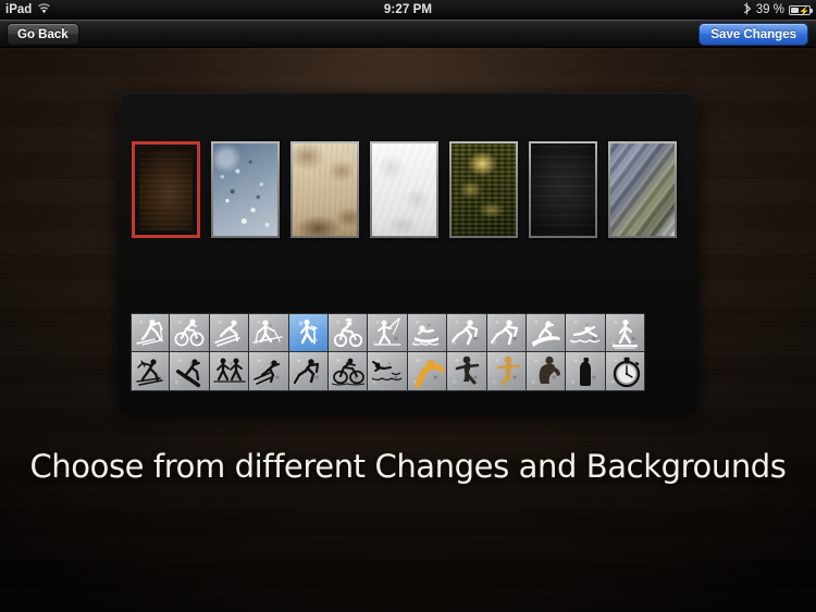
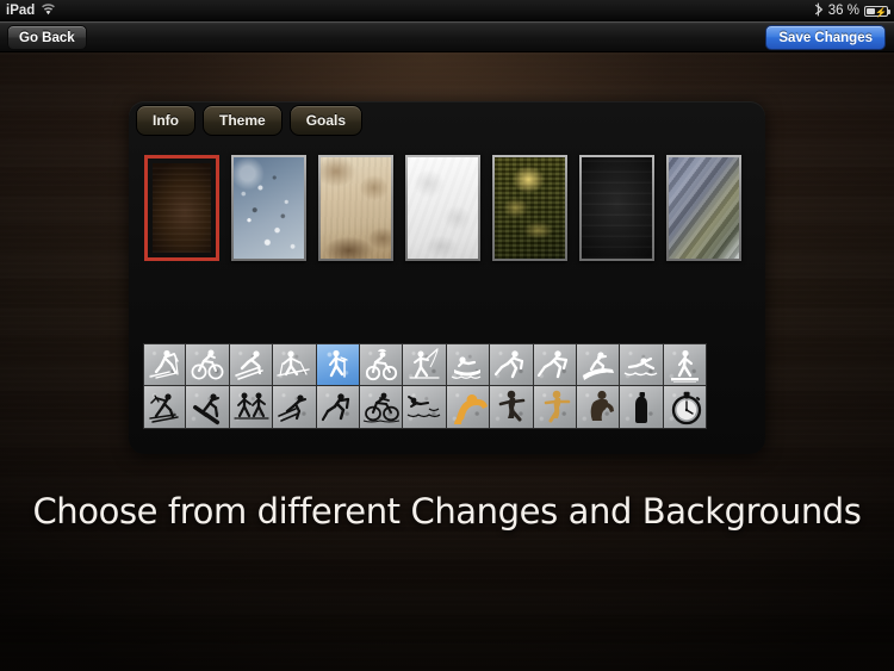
  iPad
- 9:27 PM
- 39 %
+ 36 %
  ⚡
  Go Back
  Save Changes
+ Info
+ Theme
+ Goals
  Choose from different Changes and Backgrounds
